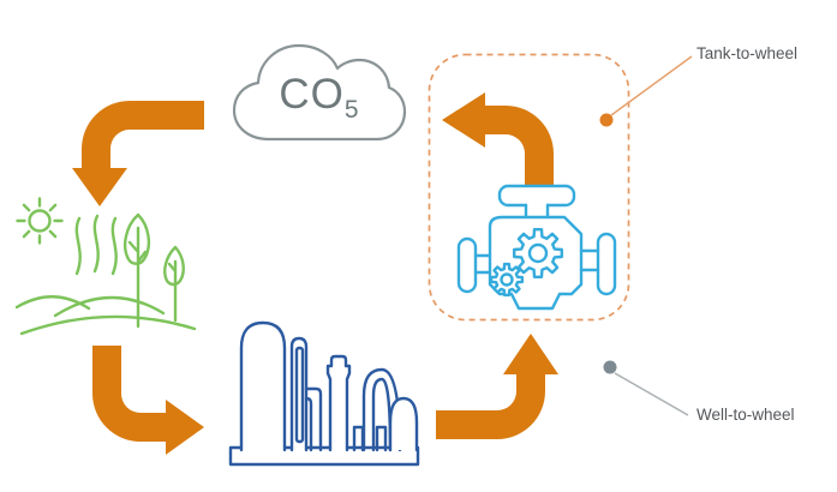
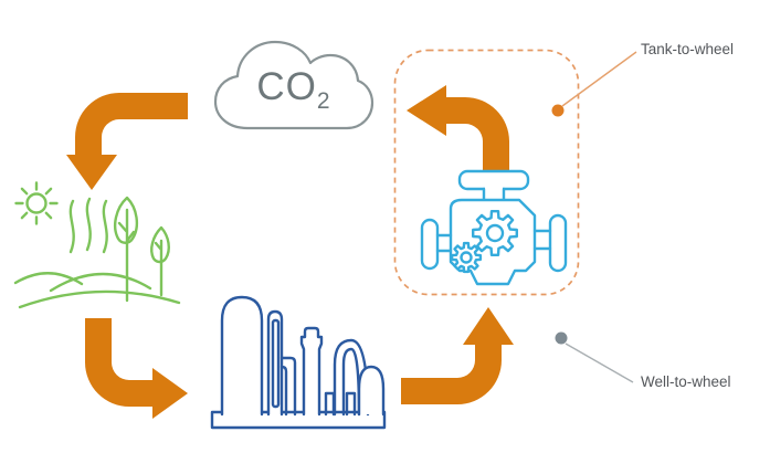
- CO5
+ CO2
  Tank-to-wheel
  Well-to-wheel
